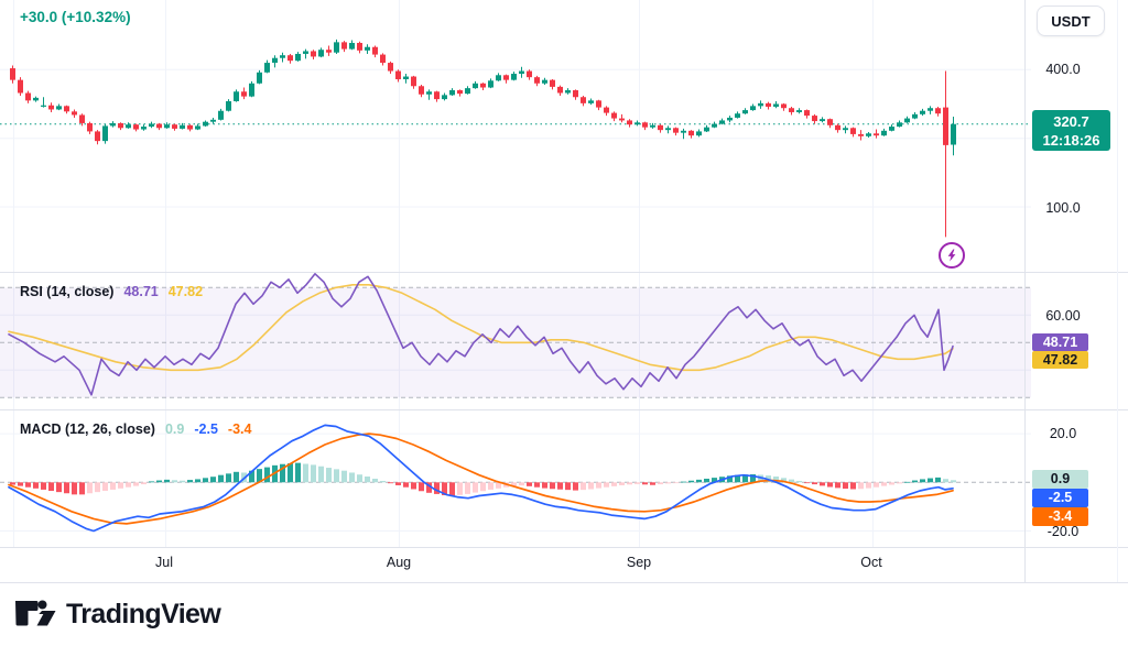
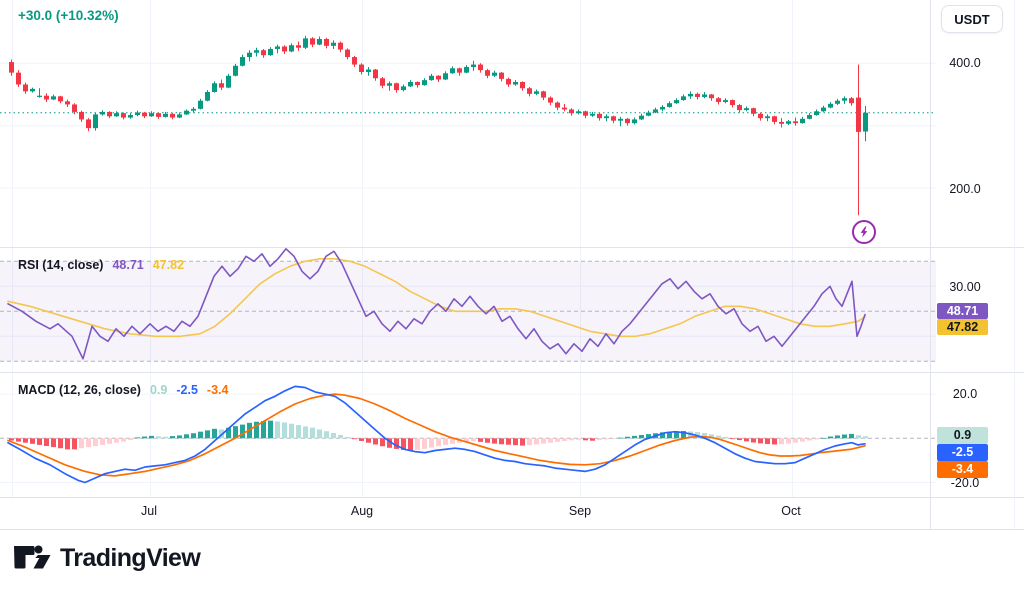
  +30.0 (+10.32%)
  USDT
  400.0
- 100.0
+ 200.0
- 320.7
- 12:18:26
  RSI (14, close)
  48.71
  47.82
- 60.00
+ 30.00
  48.71
  47.82
  MACD (12, 26, close)
  0.9
  -2.5
  -3.4
  20.0
  -20.0
  0.9
  -2.5
  -3.4
  Jul
  Aug
  Sep
  Oct
  TradingView
